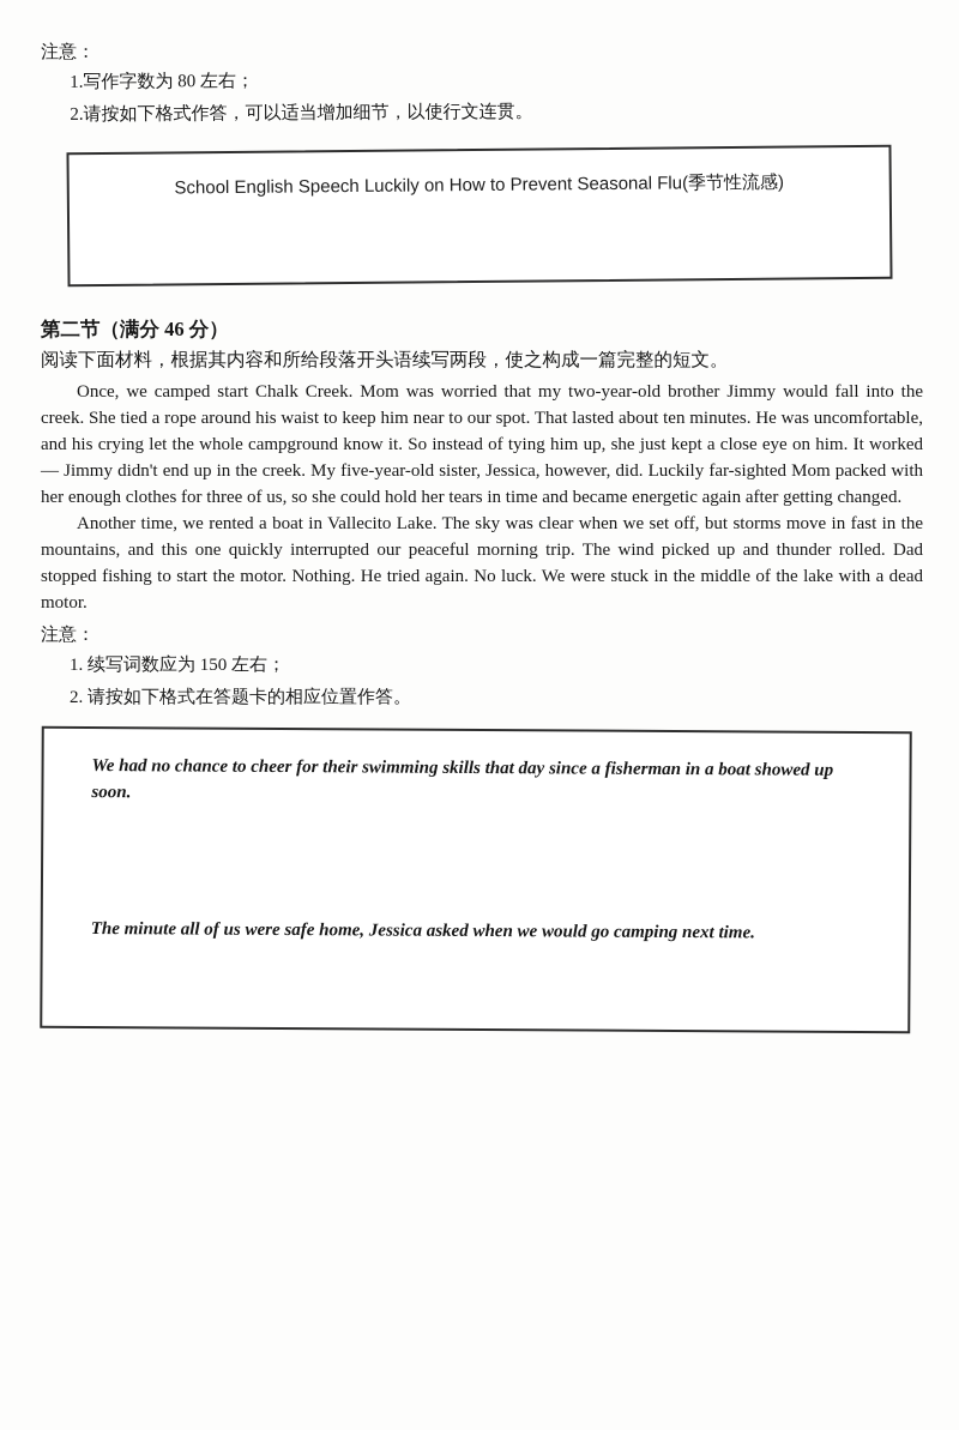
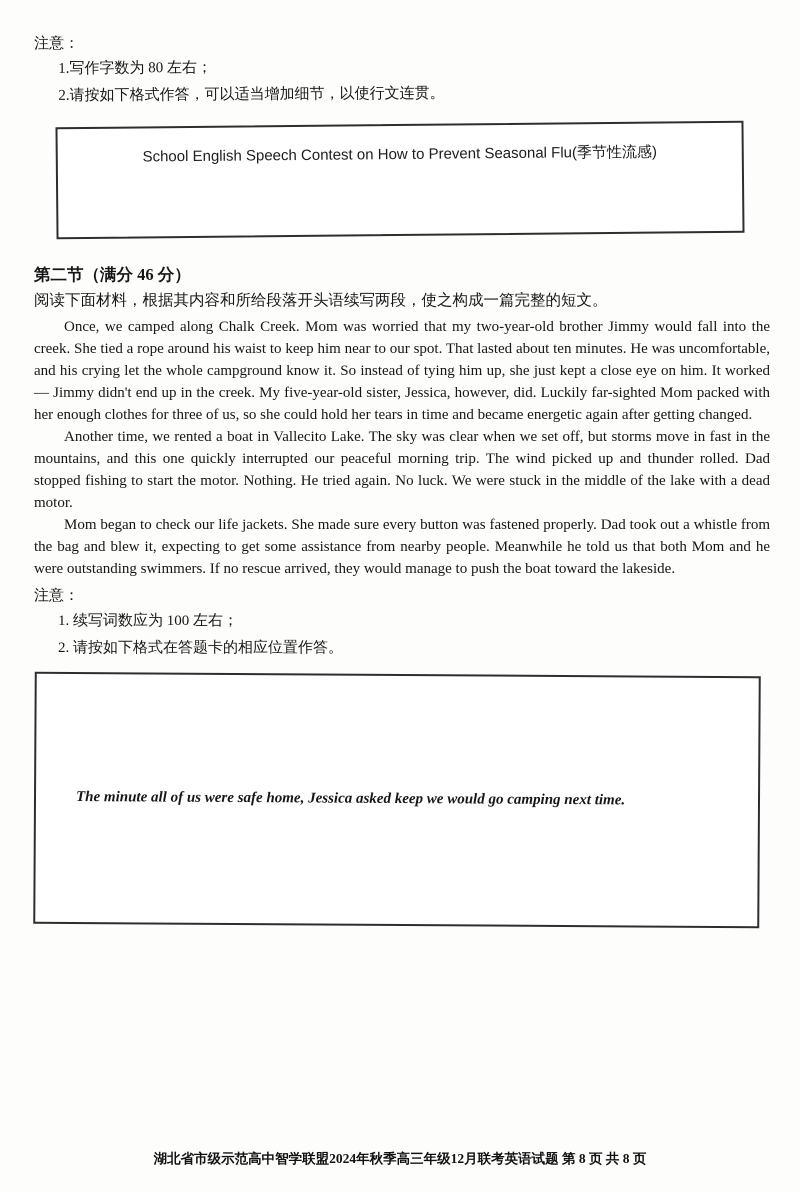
  注意：
  1.写作字数为 80 左右；
  2.请按如下格式作答，可以适当增加细节，以使行文连贯。
- School English Speech Luckily on How to Prevent Seasonal Flu(季节性流感)
+ School English Speech Contest on How to Prevent Seasonal Flu(季节性流感)
  第二节（满分 46 分）
  阅读下面材料，根据其内容和所给段落开头语续写两段，使之构成一篇完整的短文。
- Once, we camped start Chalk Creek. Mom was worried that my two-year-old brother Jimmy would fall into the creek. She tied a rope around his waist to keep him near to our spot. That lasted about ten minutes. He was uncomfortable, and his crying let the whole campground know it. So instead of tying him up, she just kept a close eye on him. It worked — Jimmy didn't end up in the creek. My five-year-old sister, Jessica, however, did. Luckily far-sighted Mom packed with her enough clothes for three of us, so she could hold her tears in time and became energetic again after getting changed.
+ Once, we camped along Chalk Creek. Mom was worried that my two-year-old brother Jimmy would fall into the creek. She tied a rope around his waist to keep him near to our spot. That lasted about ten minutes. He was uncomfortable, and his crying let the whole campground know it. So instead of tying him up, she just kept a close eye on him. It worked — Jimmy didn't end up in the creek. My five-year-old sister, Jessica, however, did. Luckily far-sighted Mom packed with her enough clothes for three of us, so she could hold her tears in time and became energetic again after getting changed.
  Another time, we rented a boat in Vallecito Lake. The sky was clear when we set off, but storms move in fast in the mountains, and this one quickly interrupted our peaceful morning trip. The wind picked up and thunder rolled. Dad stopped fishing to start the motor. Nothing. He tried again. No luck. We were stuck in the middle of the lake with a dead motor.
+ Mom began to check our life jackets. She made sure every button was fastened properly. Dad took out a whistle from the bag and blew it, expecting to get some assistance from nearby people. Meanwhile he told us that both Mom and he were outstanding swimmers. If no rescue arrived, they would manage to push the boat toward the lakeside.
  注意：
- 1. 续写词数应为 150 左右；
+ 1. 续写词数应为 100 左右；
  2. 请按如下格式在答题卡的相应位置作答。
- We had no chance to cheer for their swimming skills that day since a fisherman in a boat showed up soon.
- The minute all of us were safe home, Jessica asked when we would go camping next time.
+ The minute all of us were safe home, Jessica asked keep we would go camping next time.
+ 湖北省市级示范高中智学联盟2024年秋季高三年级12月联考英语试题 第 8 页 共 8 页
